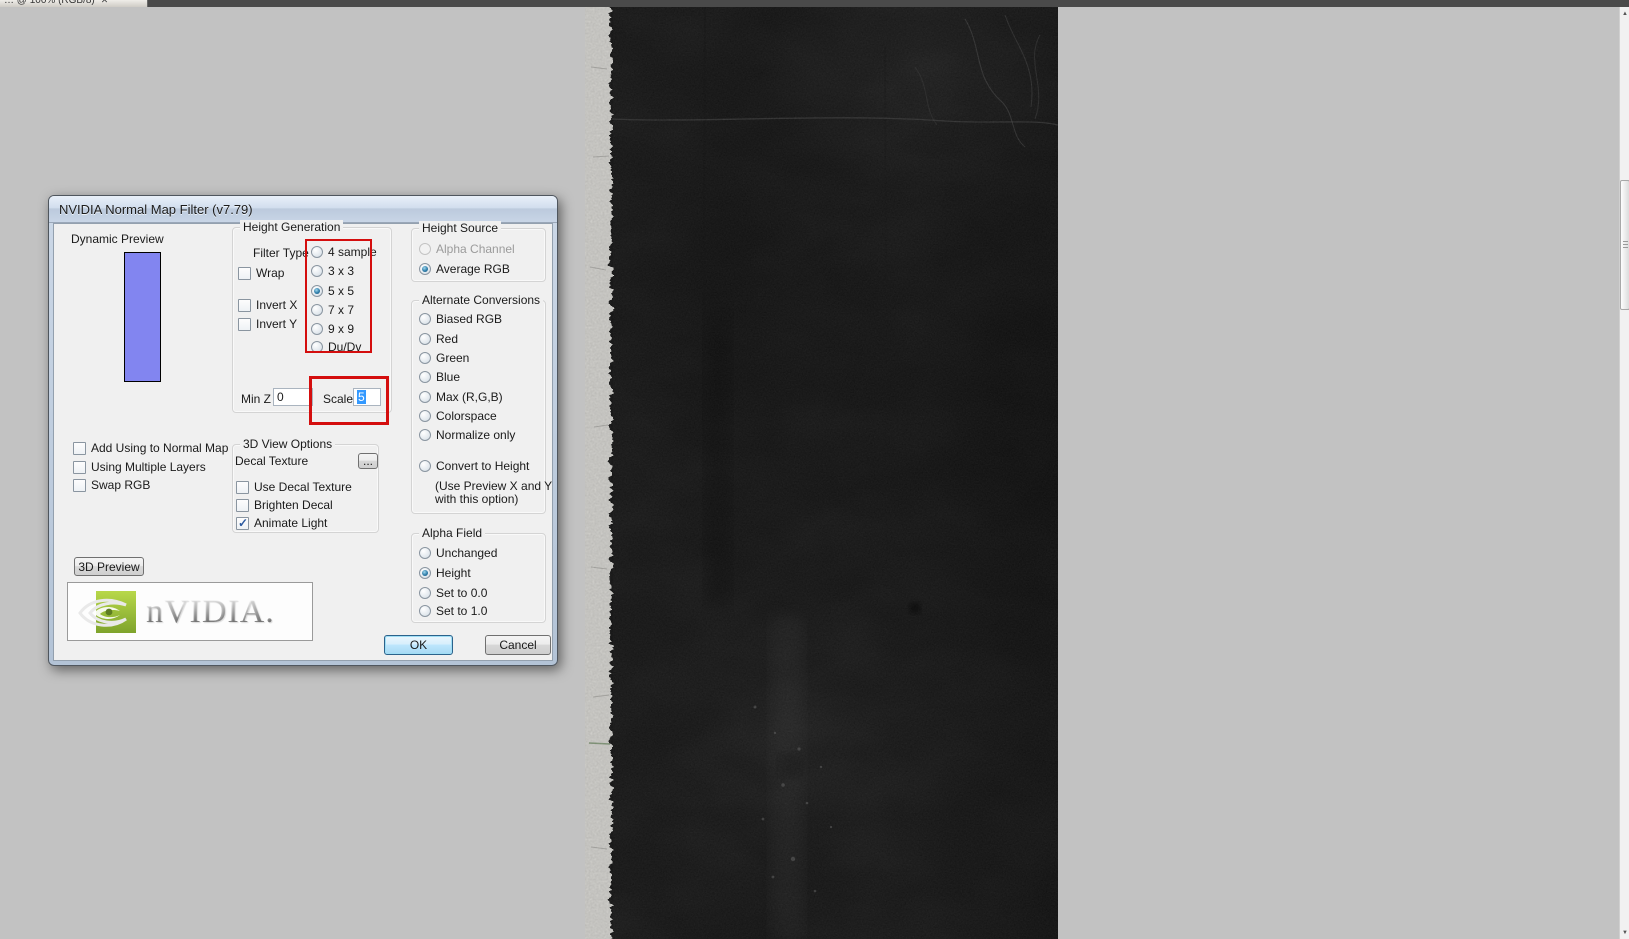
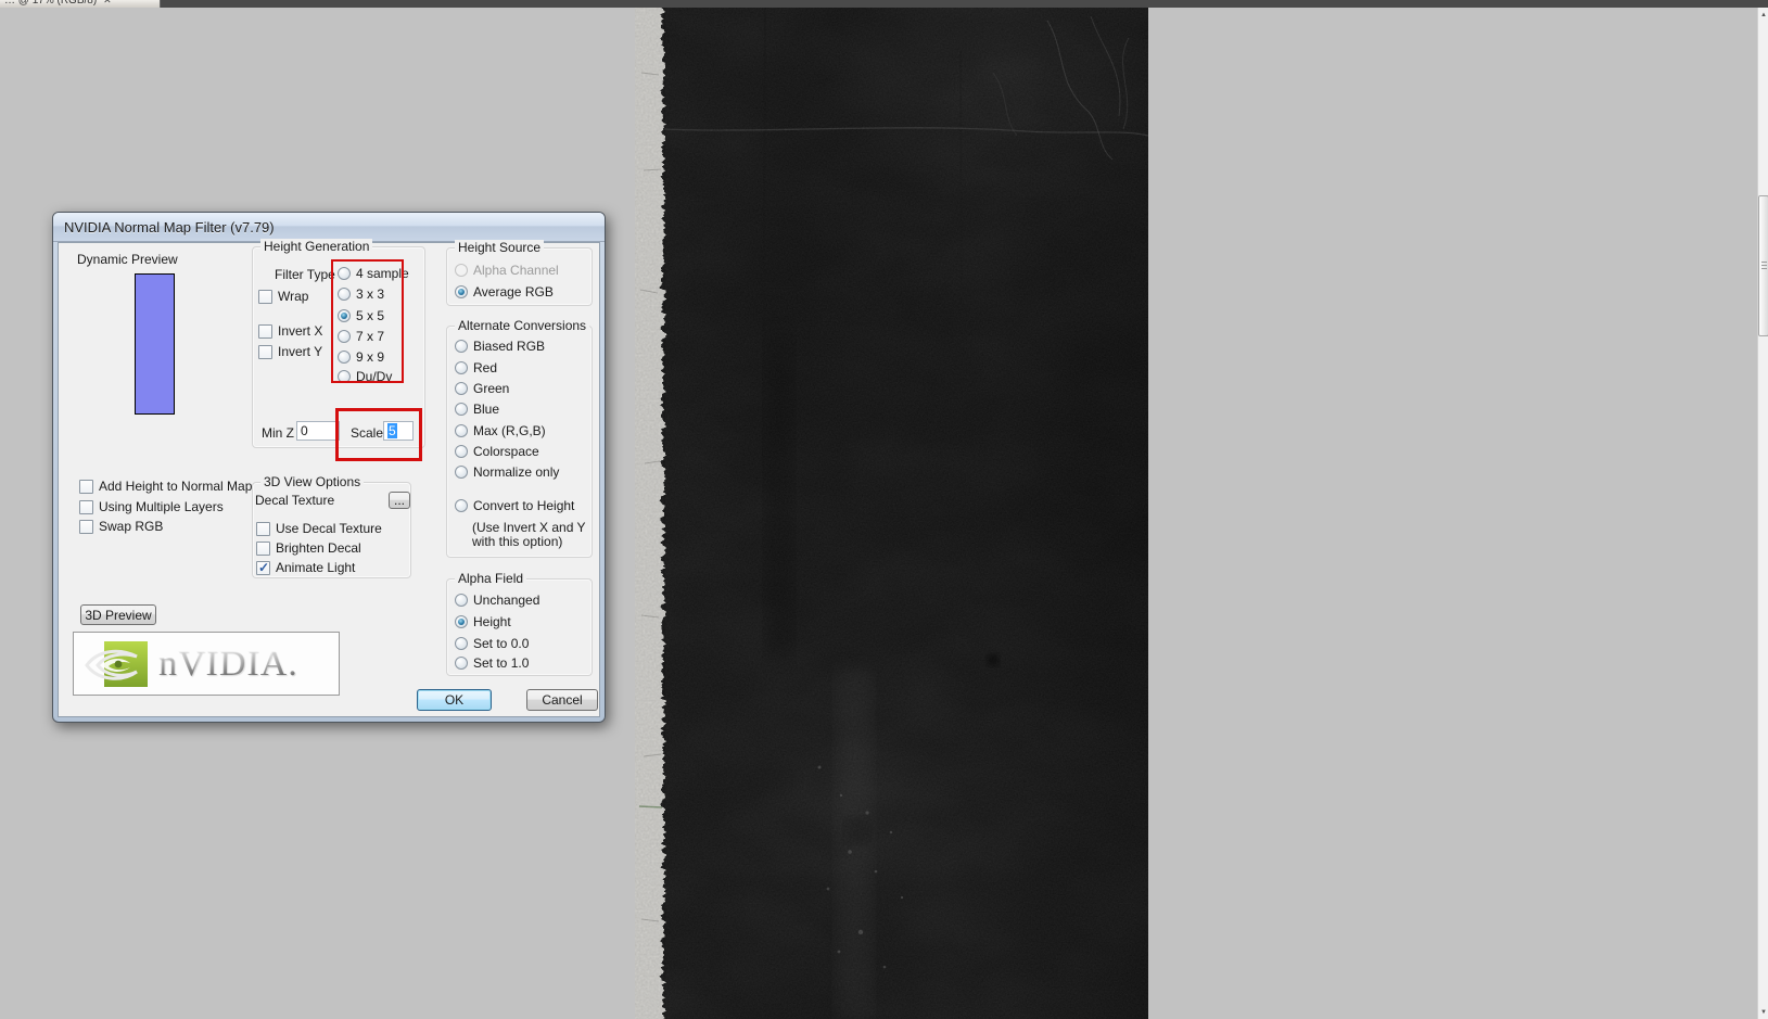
- … @ 100% (RGB/8)
+ … @ 17% (RGB/8)
  NVIDIA Normal Map Filter (v7.79)
  Dynamic Preview
  Height Generation
  Filter Type
  4 sample
  3 x 3
  5 x 5
  7 x 7
  9 x 9
  Du/Dv
  Wrap
  Invert X
  Invert Y
  Min Z
  0
  Scale
  5
  3D View Options
  Decal Texture
  ...
  Use Decal Texture
  Brighten Decal
  Animate Light
- Add Using to Normal Map
+ Add Height to Normal Map
  Using Multiple Layers
  Swap RGB
  3D Preview
  nVIDIA.
  Height Source
  Alpha Channel
  Average RGB
  Alternate Conversions
  Biased RGB
  Red
  Green
  Blue
  Max (R,G,B)
  Colorspace
  Normalize only
  Convert to Height
- (Use Preview X and Y
+ (Use Invert X and Y
  with this option)
  Alpha Field
  Unchanged
  Height
  Set to 0.0
  Set to 1.0
  OK
  Cancel
